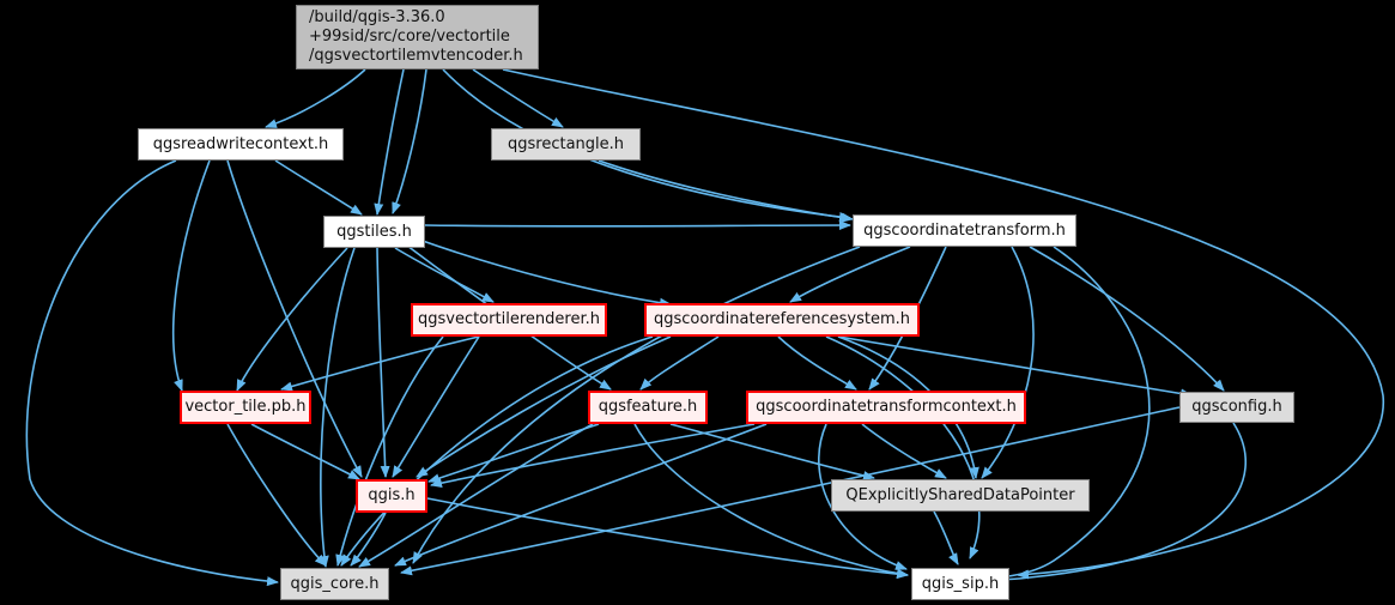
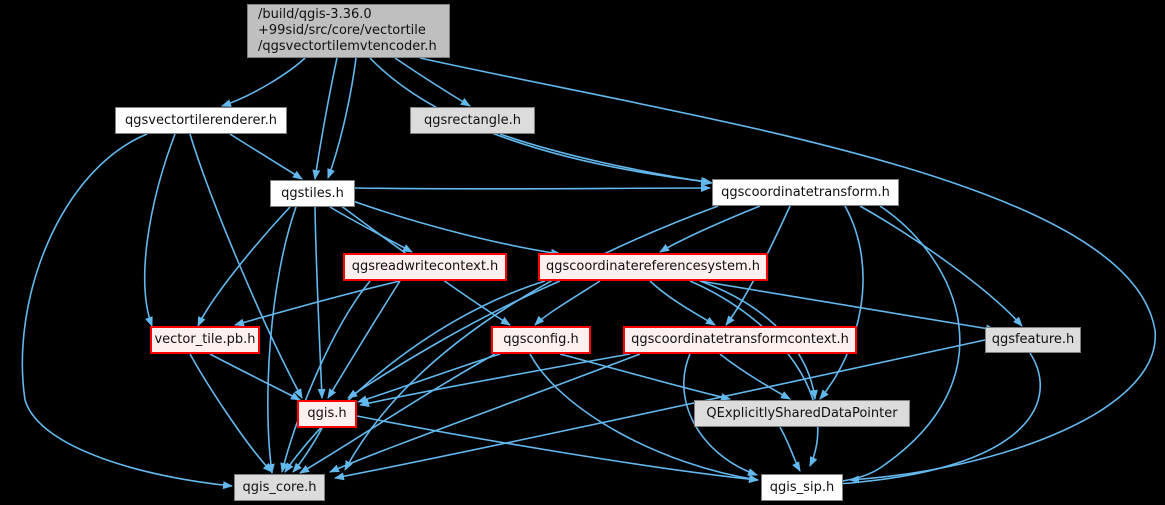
  /build/qgis-3.36.0
  +99sid/src/core/vectortile
  /qgsvectortilemvtencoder.h
- qgsreadwritecontext.h
+ qgsvectortilerenderer.h
  qgsrectangle.h
  qgstiles.h
  qgscoordinatetransform.h
- qgsvectortilerenderer.h
+ qgsreadwritecontext.h
  qgscoordinatereferencesystem.h
  vector_tile.pb.h
- qgsfeature.h
+ qgsconfig.h
  qgscoordinatetransformcontext.h
- qgsconfig.h
+ qgsfeature.h
  qgis.h
  QExplicitlySharedDataPointer
  qgis_core.h
  qgis_sip.h
